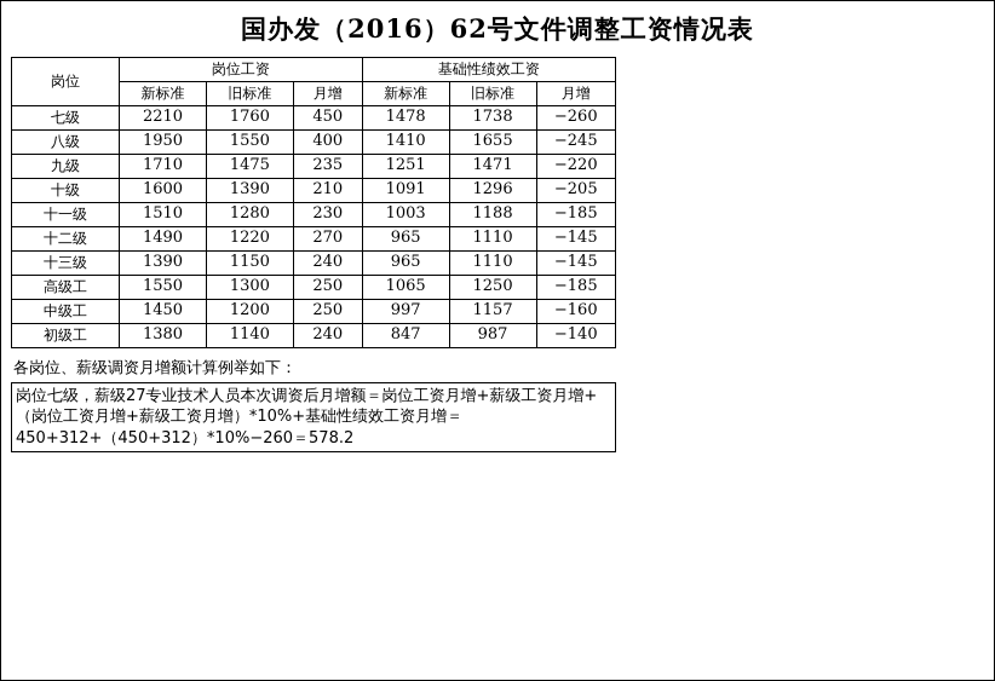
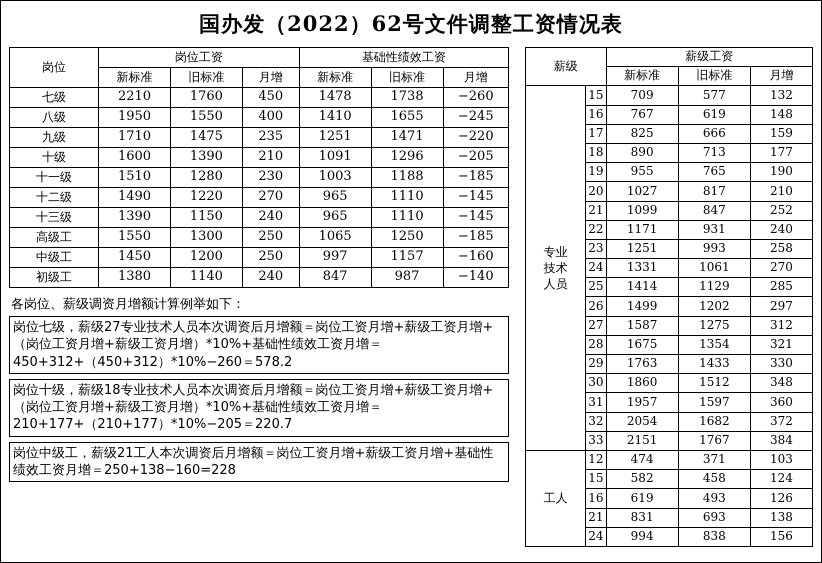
- 国办发（2016）62号文件调整工资情况表
+ 国办发（2022）62号文件调整工资情况表
  岗位	岗位工资	基础性绩效工资
  新标准	旧标准	月增	新标准	旧标准	月增
  七级	2210	1760	450	1478	1738	−260
  八级	1950	1550	400	1410	1655	−245
  九级	1710	1475	235	1251	1471	−220
  十级	1600	1390	210	1091	1296	−205
  十一级	1510	1280	230	1003	1188	−185
  十二级	1490	1220	270	965	1110	−145
  十三级	1390	1150	240	965	1110	−145
  高级工	1550	1300	250	1065	1250	−185
  中级工	1450	1200	250	997	1157	−160
  初级工	1380	1140	240	847	987	−140
  各岗位、薪级调资月增额计算例举如下：
  岗位七级，薪级27专业技术人员本次调资后月增额＝岗位工资月增+薪级工资月增+（岗位工资月增+薪级工资月增）*10%+基础性绩效工资月增＝450+312+（450+312）*10%−260＝578.2
+ 岗位十级，薪级18专业技术人员本次调资后月增额＝岗位工资月增+薪级工资月增+（岗位工资月增+薪级工资月增）*10%+基础性绩效工资月增＝210+177+（210+177）*10%−205＝220.7
+ 岗位中级工，薪级21工人本次调资后月增额＝岗位工资月增+薪级工资月增+基础性绩效工资月增＝250+138−160=228
+ 薪级	薪级工资
+ 新标准	旧标准	月增
+ 专业 技术 人员	15	709	577	132
+ 16	767	619	148
+ 17	825	666	159
+ 18	890	713	177
+ 19	955	765	190
+ 20	1027	817	210
+ 21	1099	847	252
+ 22	1171	931	240
+ 23	1251	993	258
+ 24	1331	1061	270
+ 25	1414	1129	285
+ 26	1499	1202	297
+ 27	1587	1275	312
+ 28	1675	1354	321
+ 29	1763	1433	330
+ 30	1860	1512	348
+ 31	1957	1597	360
+ 32	2054	1682	372
+ 33	2151	1767	384
+ 工人	12	474	371	103
+ 15	582	458	124
+ 16	619	493	126
+ 21	831	693	138
+ 24	994	838	156
